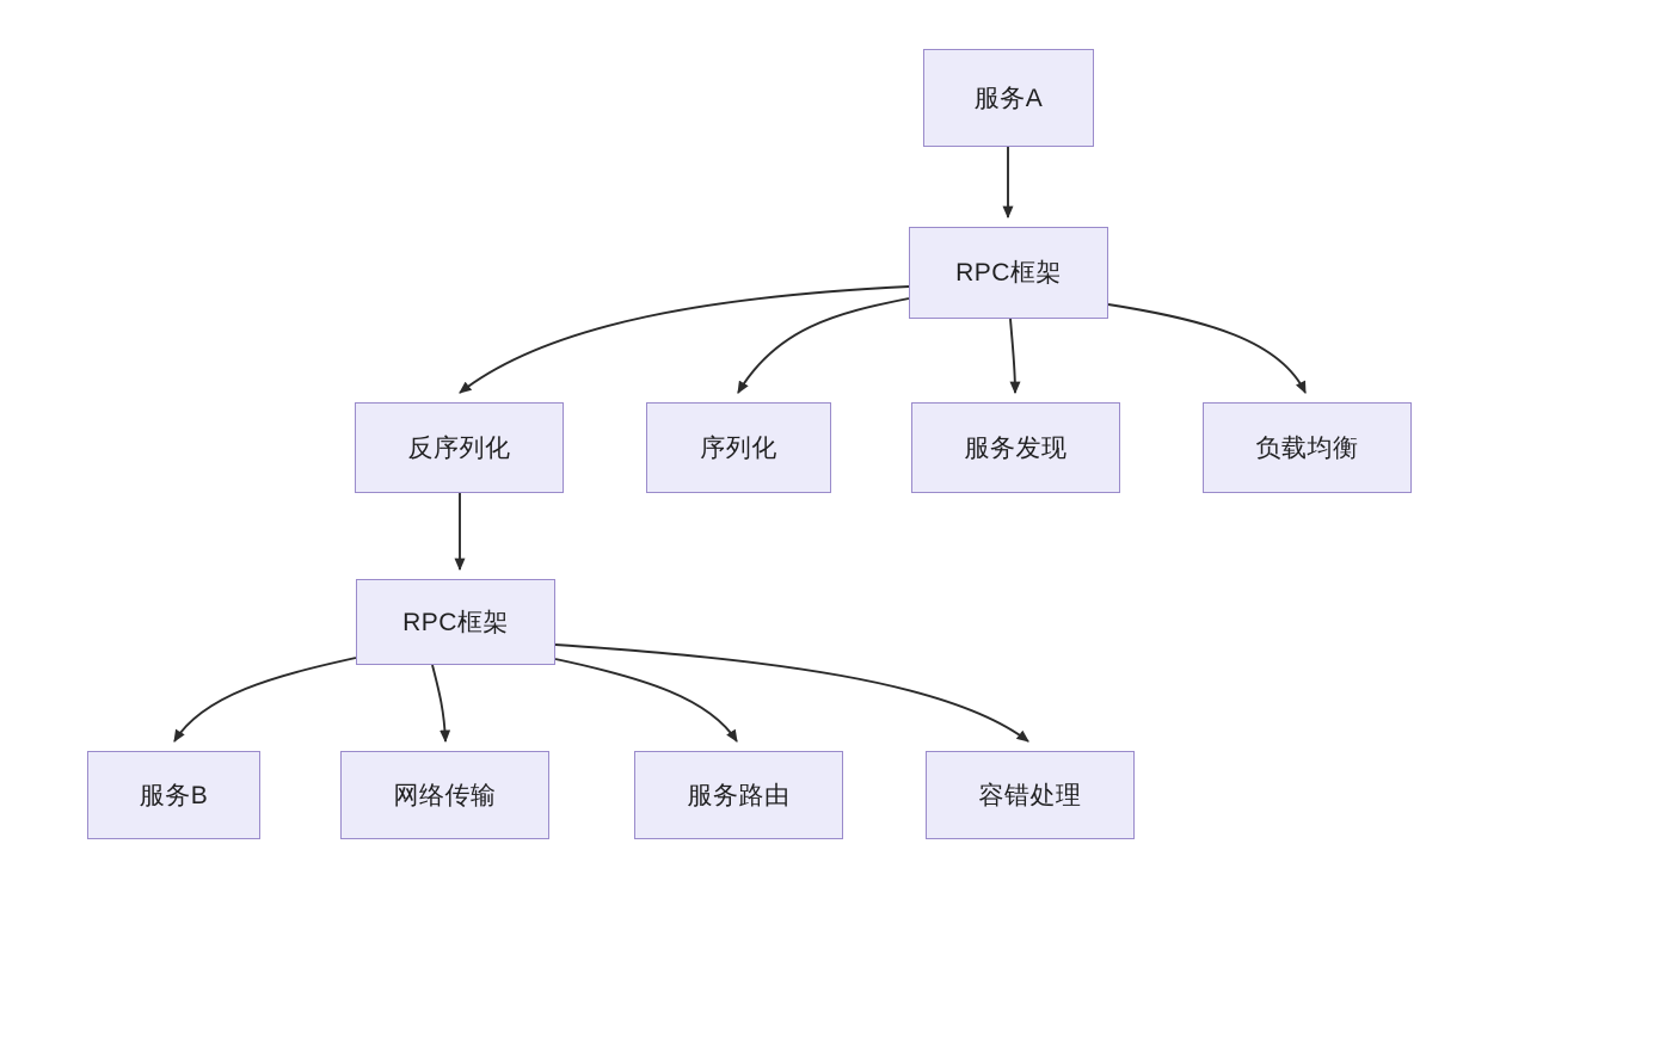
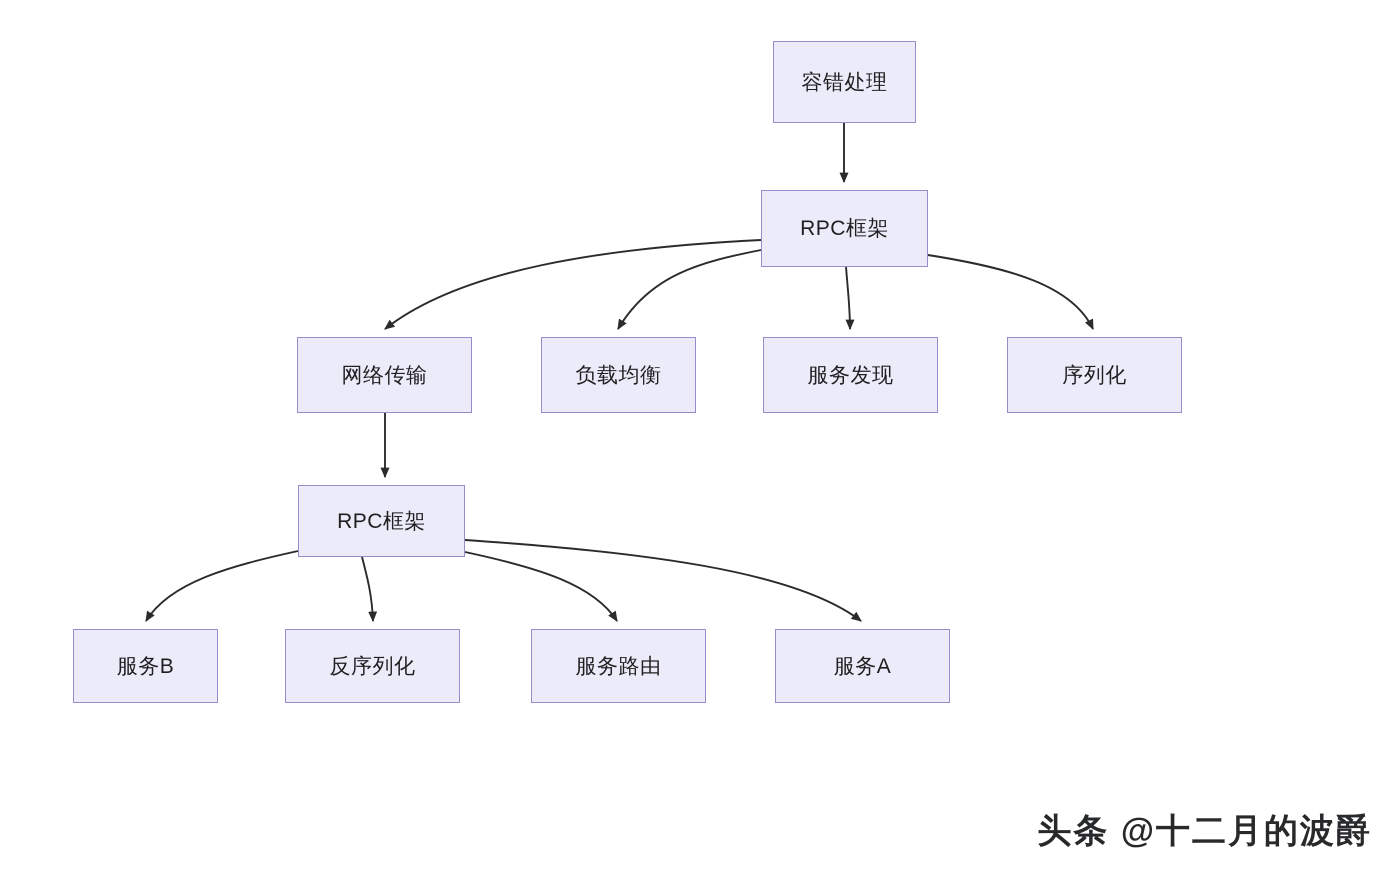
- 服务A
+ 容错处理
  RPC框架
- 反序列化
+ 网络传输
- 序列化
+ 负载均衡
  服务发现
- 负载均衡
+ 序列化
  RPC框架
  服务B
- 网络传输
+ 反序列化
  服务路由
- 容错处理
+ 服务A
+ 头条 @十二月的波爵
